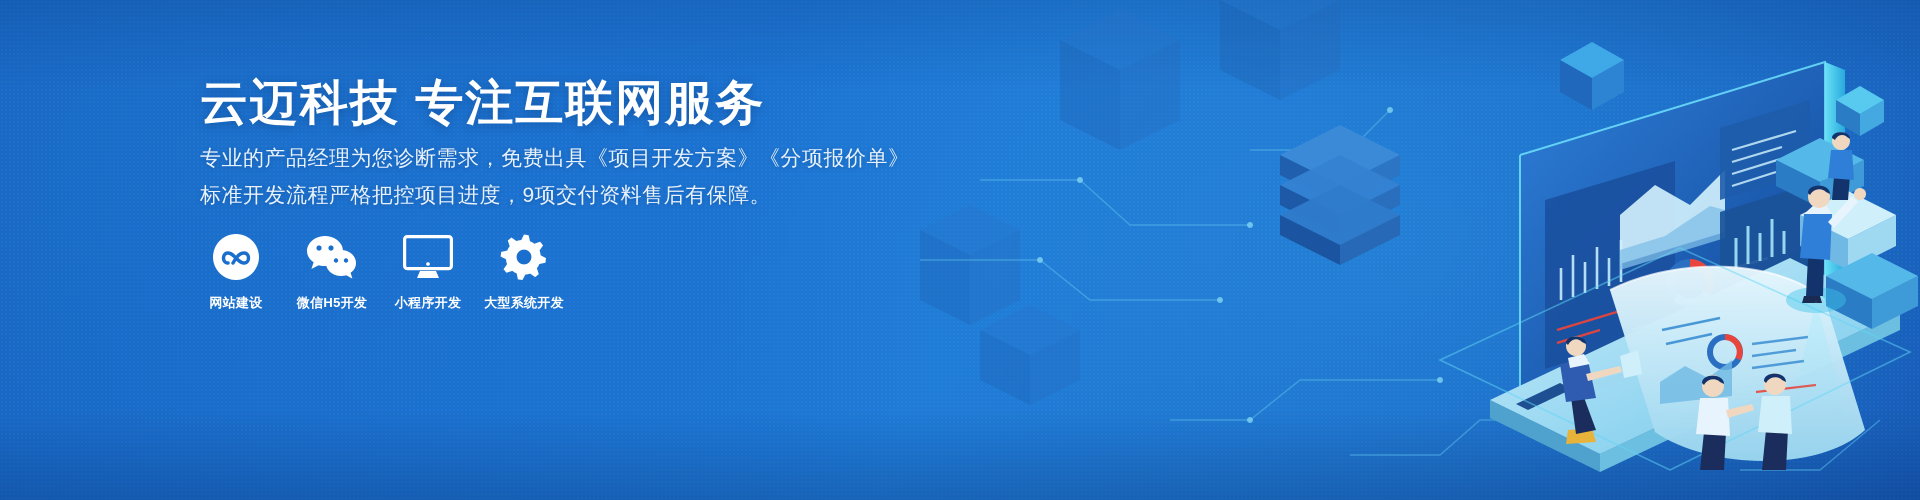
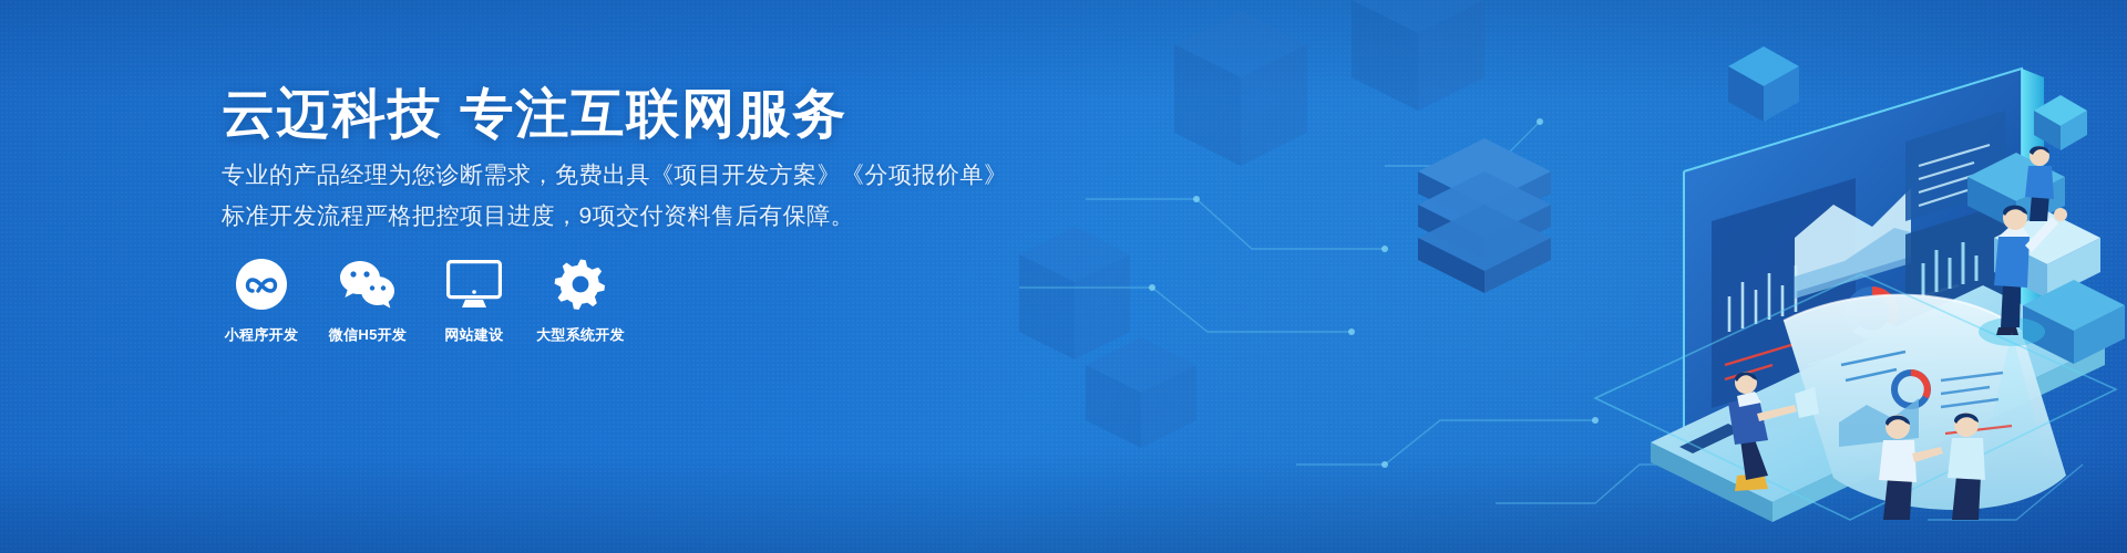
  云迈科技 专注互联网服务
  专业的产品经理为您诊断需求，免费出具《项目开发方案》《分项报价单》
  标准开发流程严格把控项目进度，9项交付资料售后有保障。
- 网站建设
+ 小程序开发
  微信H5开发
- 小程序开发
+ 网站建设
  大型系统开发
